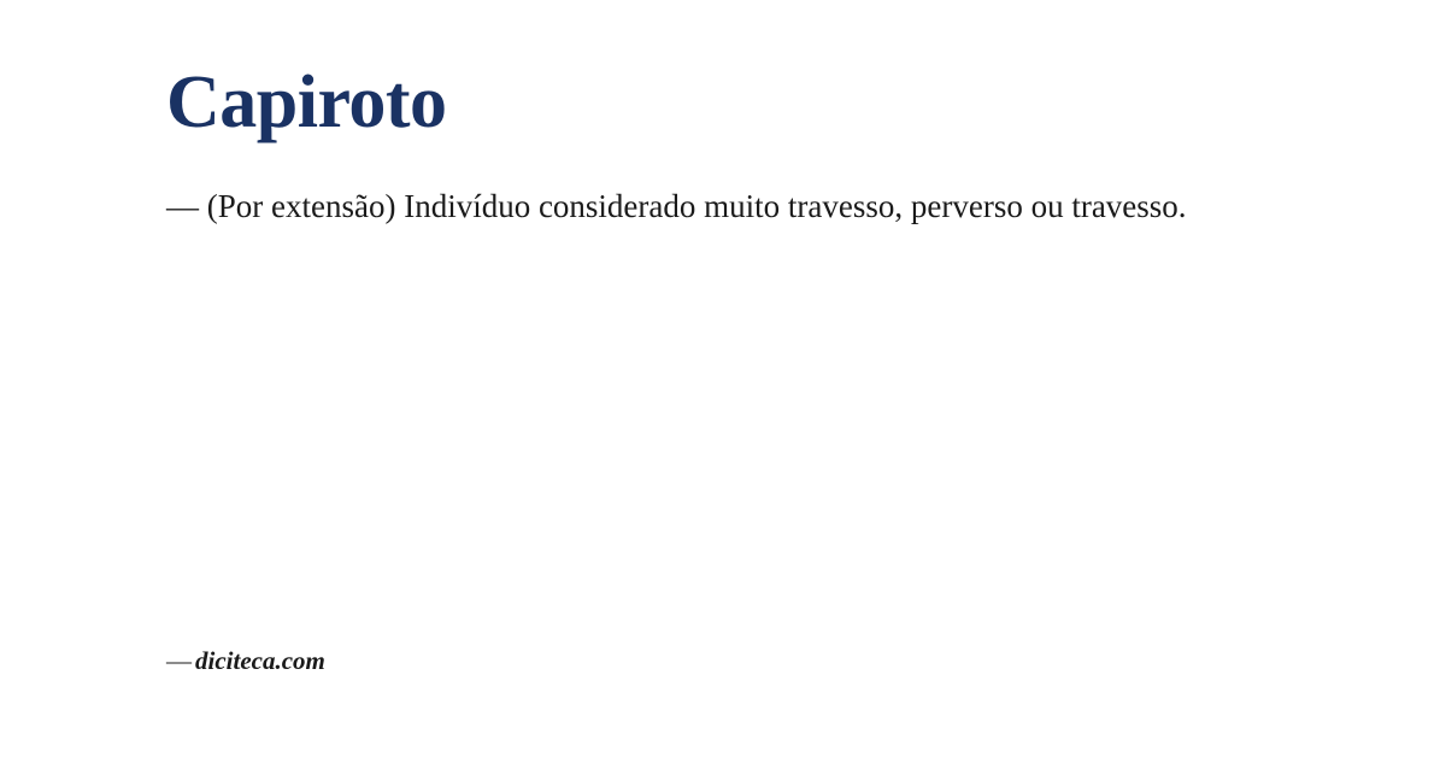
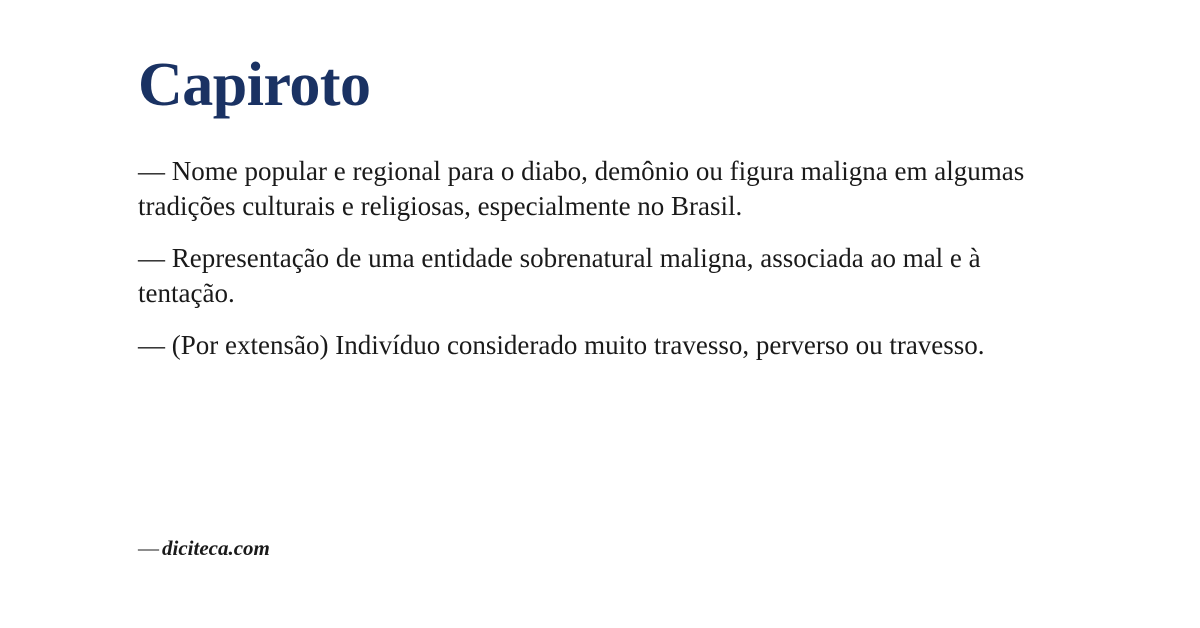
  Capiroto
+ — Nome popular e regional para o diabo, demônio ou figura maligna em algumas tradições culturais e religiosas, especialmente no Brasil.
+ — Representação de uma entidade sobrenatural maligna, associada ao mal e à tentação.
  — (Por extensão) Indivíduo considerado muito travesso, perverso ou travesso.
  — diciteca.com
